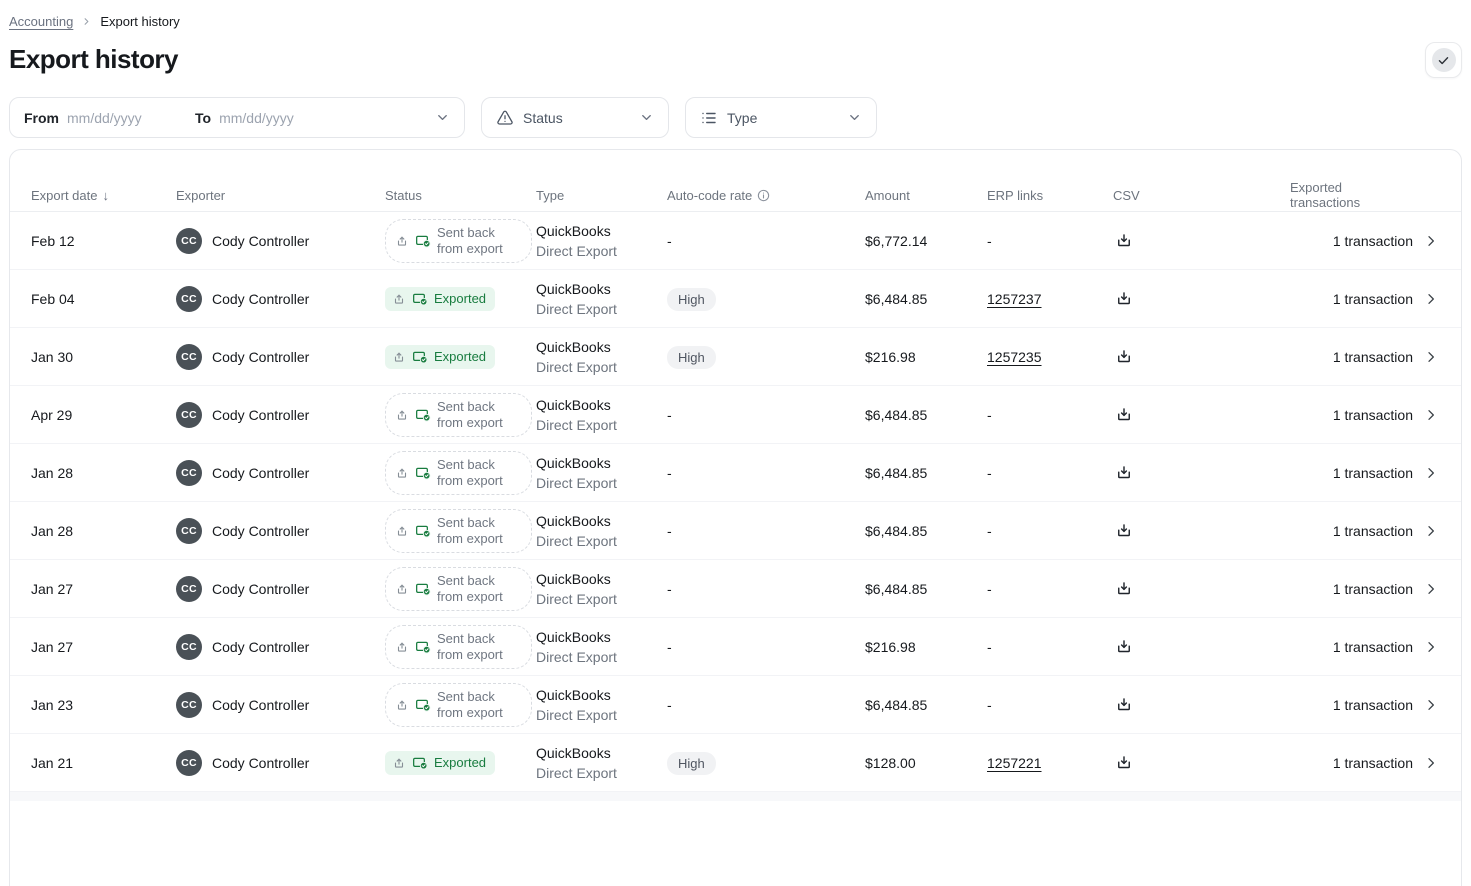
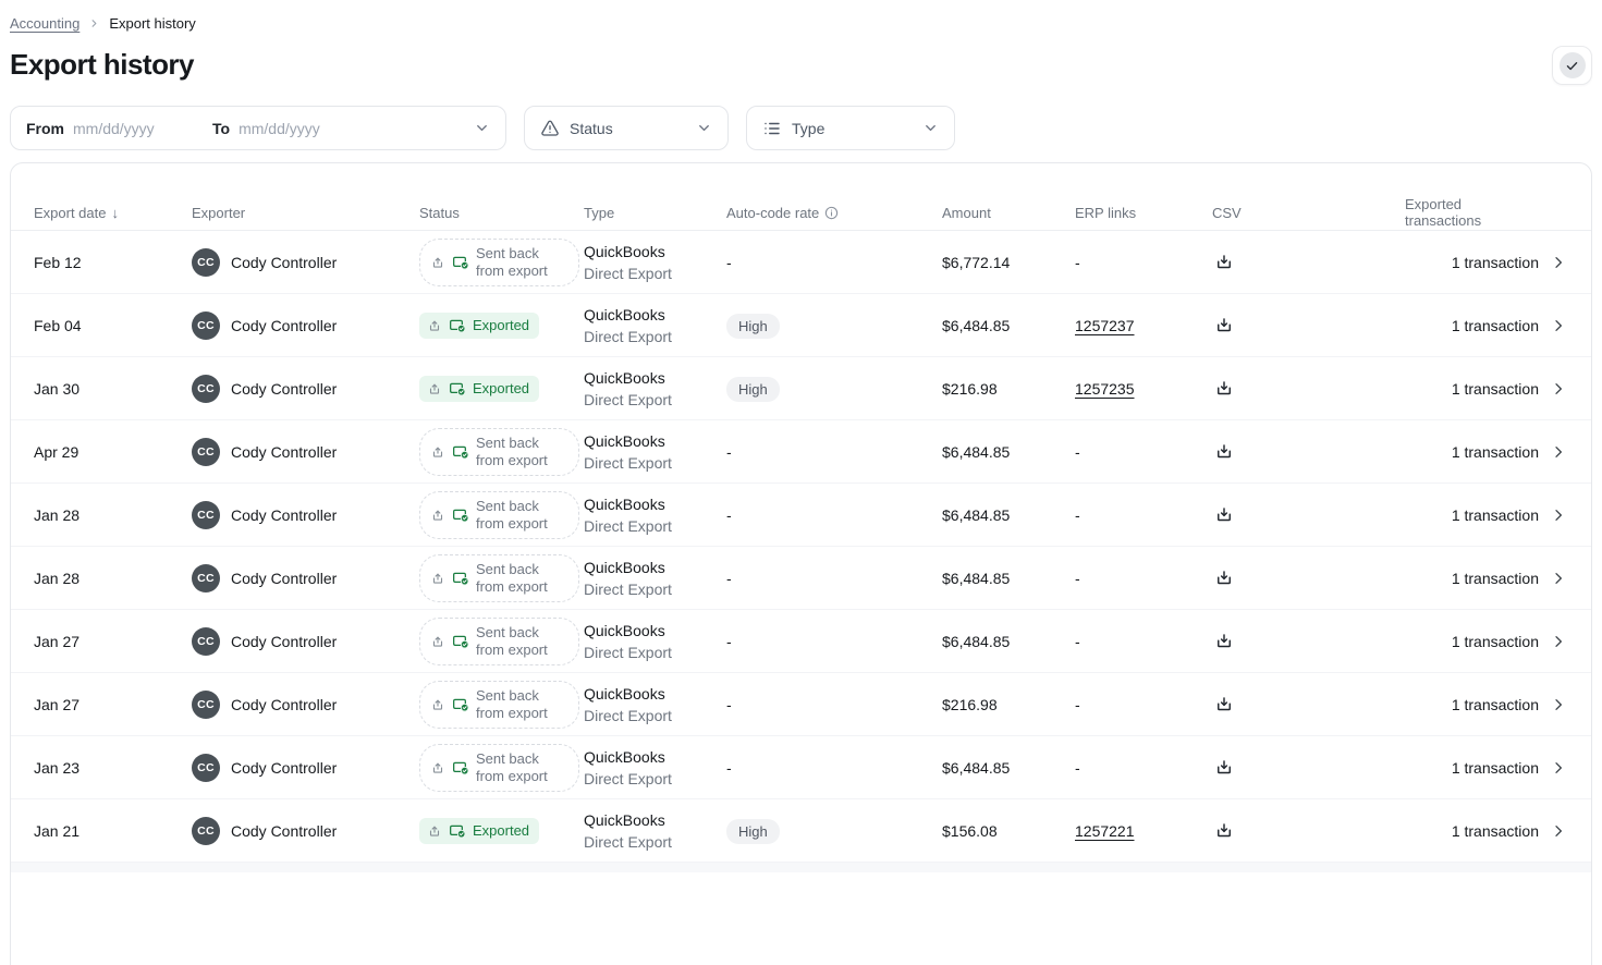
  Accounting
  Export history
  Export history
  From
  mm/dd/yyyy
  To
  mm/dd/yyyy
  Status
  Type
  Export date
  ↓
  Exporter
  Status
  Type
  Auto-code rate
  Amount
  ERP links
  CSV
  Exported transactions
  Feb 12
  CC
  Cody Controller
  Sent back from export
  QuickBooks
  Direct Export
  -
  $6,772.14
  -
  1 transaction
  Feb 04
  CC
  Cody Controller
  Exported
  QuickBooks
  Direct Export
  High
  $6,484.85
  1257237
  1 transaction
  Jan 30
  CC
  Cody Controller
  Exported
  QuickBooks
  Direct Export
  High
  $216.98
  1257235
  1 transaction
  Apr 29
  CC
  Cody Controller
  Sent back from export
  QuickBooks
  Direct Export
  -
  $6,484.85
  -
  1 transaction
  Jan 28
  CC
  Cody Controller
  Sent back from export
  QuickBooks
  Direct Export
  -
  $6,484.85
  -
  1 transaction
  Jan 28
  CC
  Cody Controller
  Sent back from export
  QuickBooks
  Direct Export
  -
  $6,484.85
  -
  1 transaction
  Jan 27
  CC
  Cody Controller
  Sent back from export
  QuickBooks
  Direct Export
  -
  $6,484.85
  -
  1 transaction
  Jan 27
  CC
  Cody Controller
  Sent back from export
  QuickBooks
  Direct Export
  -
  $216.98
  -
  1 transaction
  Jan 23
  CC
  Cody Controller
  Sent back from export
  QuickBooks
  Direct Export
  -
  $6,484.85
  -
  1 transaction
  Jan 21
  CC
  Cody Controller
  Exported
  QuickBooks
  Direct Export
  High
- $128.00
+ $156.08
  1257221
  1 transaction
